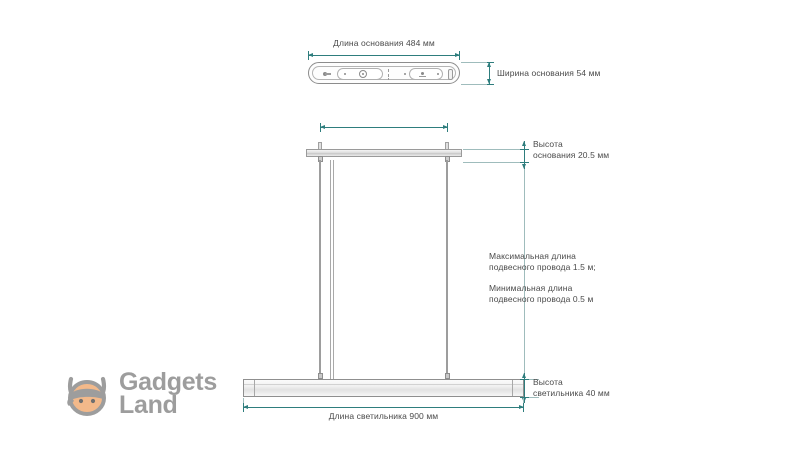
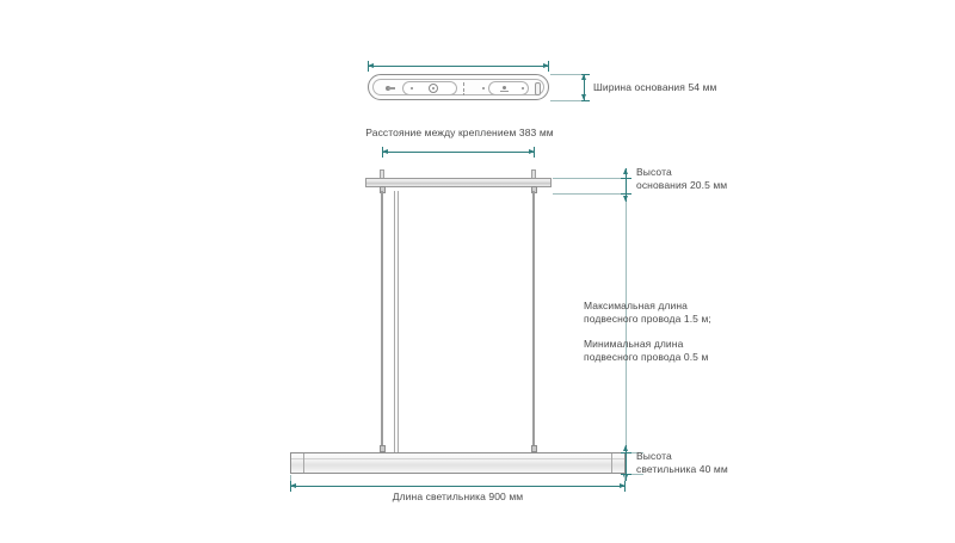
- Длина основания 484 мм
  Ширина основания 54 мм
+ Расстояние между креплением 383 мм
  Высота
  основания 20.5 мм
  Максимальная длина
  подвесного провода 1.5 м;
  Минимальная длина
  подвесного провода 0.5 м
  Высота
  светильника 40 мм
  Длина светильника 900 мм
- Gadgets
- Land
